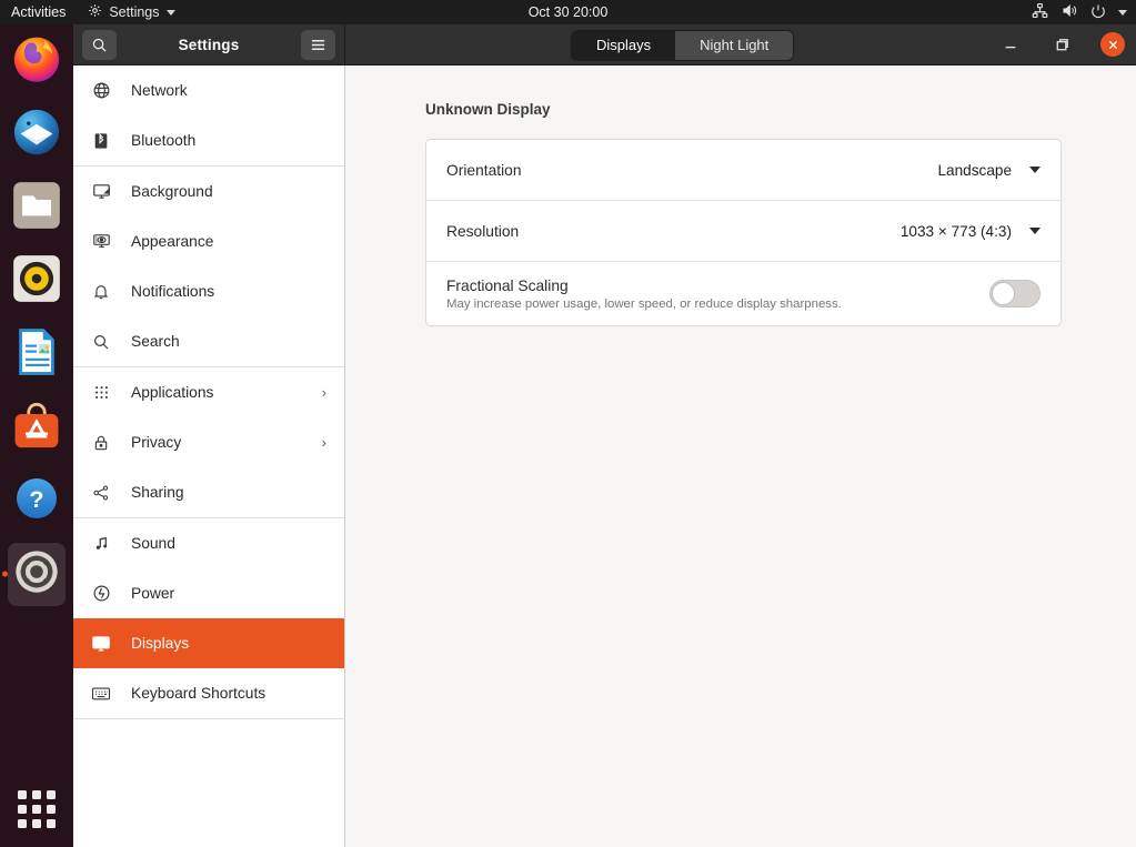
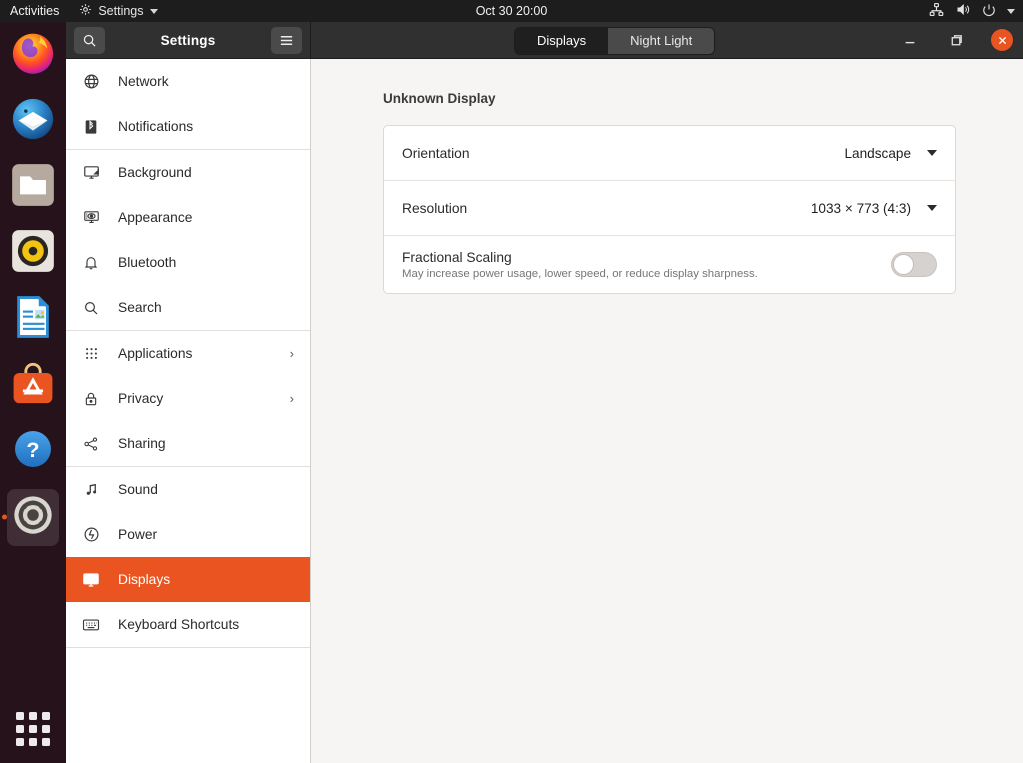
  Activities
  Settings
  Oct 30 20:00
  ?
  Settings
  Displays
  Night Light
  Network
- Bluetooth
+ Notifications
  Background
  Appearance
- Notifications
+ Bluetooth
  Search
  Applications
  ›
  Privacy
  ›
  Sharing
  Sound
  Power
  Displays
  Keyboard Shortcuts
  Unknown Display
  Orientation
  Landscape
  Resolution
  1033 × 773 (4:3)
  Fractional Scaling
  May increase power usage, lower speed, or reduce display sharpness.
